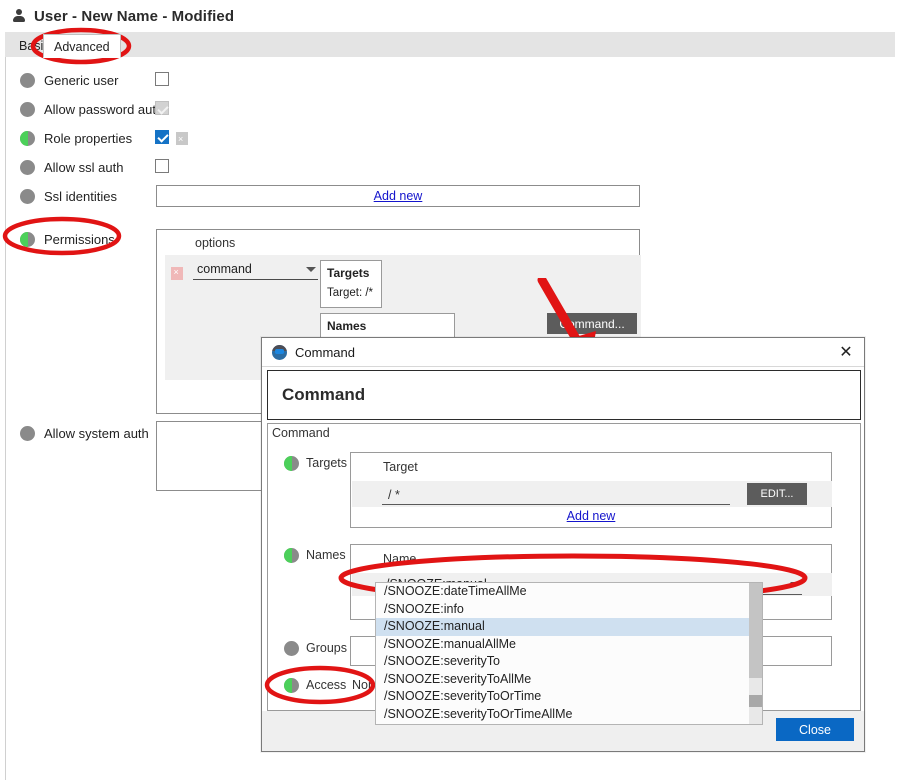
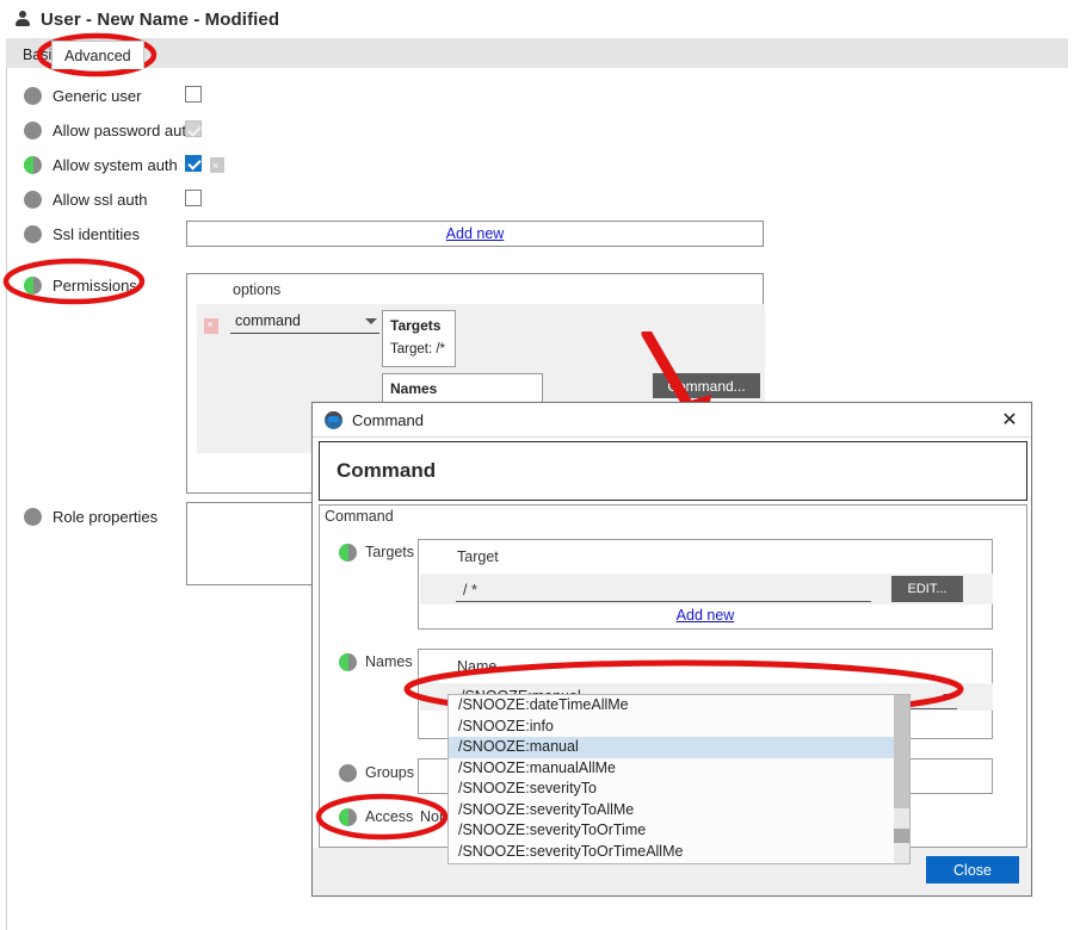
  User - New Name - Modified
  Advanced
  Generic user
  Allow password au
- Role properties
+ Allow system auth
  Allow ssl auth
  Ssl identities
  Add new
  Permissions
  options
  command
  Targets
  Target: /*
  Names
  mmand...
- Allow system auth
+ Role properties
  Command
  ✕
  Command
  Command
  Targets
  Target
  / *
  EDIT...
  Add new
  Names
  Name
  Groups
  Access
  /SNOOZE:dateTimeAllMe
  /SNOOZE:info
  /SNOOZE:manual
  /SNOOZE:manualAllMe
  /SNOOZE:severityTo
  /SNOOZE:severityToAllMe
  /SNOOZE:severityToOrTime
  /SNOOZE:severityToOrTimeAllMe
  Close
